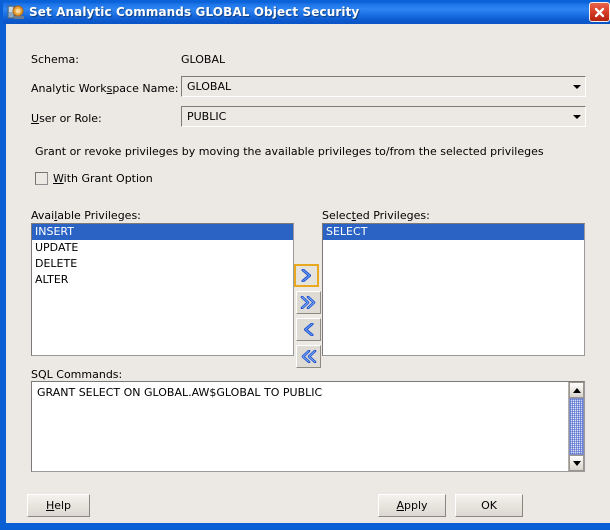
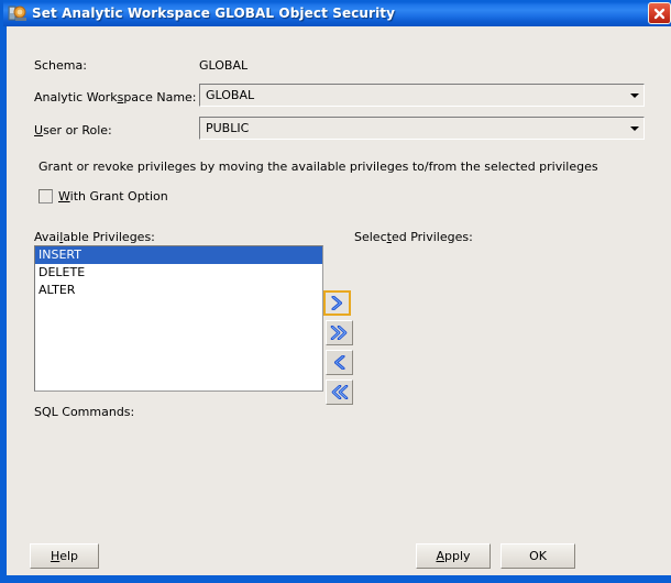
- Set Analytic Commands GLOBAL Object Security
+ Set Analytic Workspace GLOBAL Object Security
  Schema:
  GLOBAL
  Analytic Workspace Name:
  GLOBAL
  User or Role:
  PUBLIC
  Grant or revoke privileges by moving the available privileges to/from the selected privileges
  With Grant Option
  Available Privileges:
  INSERT
- UPDATE
  DELETE
  ALTER
  Selected Privileges:
- SELECT
  SQL Commands:
- GRANT SELECT ON GLOBAL.AW$GLOBAL TO PUBLIC
  Help
  Apply
  OK
